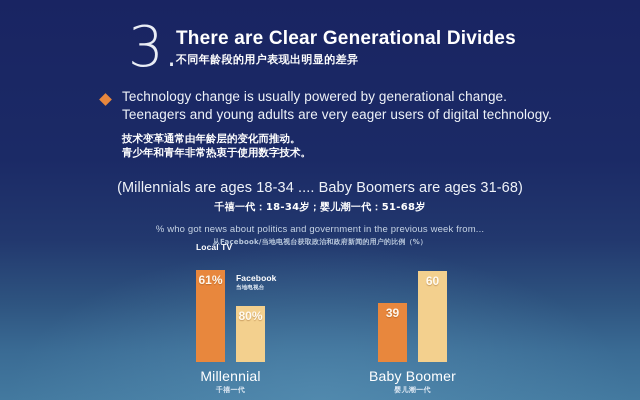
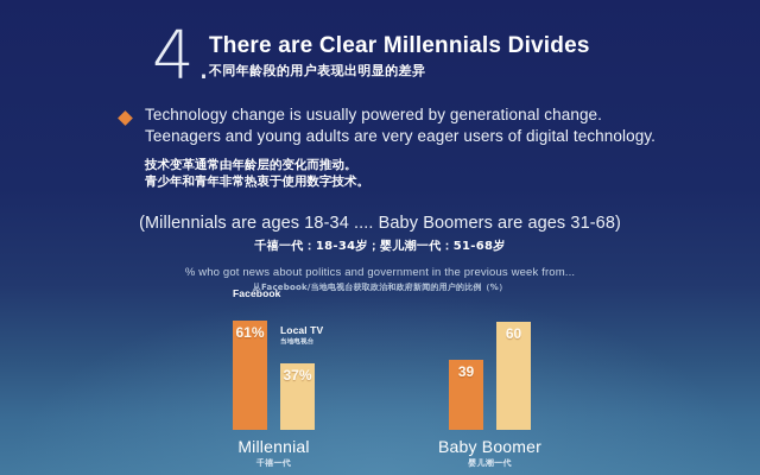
- 3.
+ 4.
- There are Clear Generational Divides
+ There are Clear Millennials Divides
  不同年龄段的用户表现出明显的差异
  Technology change is usually powered by generational change.
  Teenagers and young adults are very eager users of digital technology.
  技术变革通常由年龄层的变化而推动。
  青少年和青年非常热衷于使用数字技术。
  (Millennials are ages 18-34 .... Baby Boomers are ages 31-68)
  千禧一代：18-34岁；婴儿潮一代：51-68岁
  % who got news about politics and government in the previous week from...
  从Facebook/当地电视台获取政治和政府新闻的用户的比例（%）
- Local TV
+ Facebook
  61%
- Facebook
+ Local TV
- 80%
+ 37%
  Millennial
  千禧一代
  39
  60
  Baby Boomer
  婴儿潮一代
